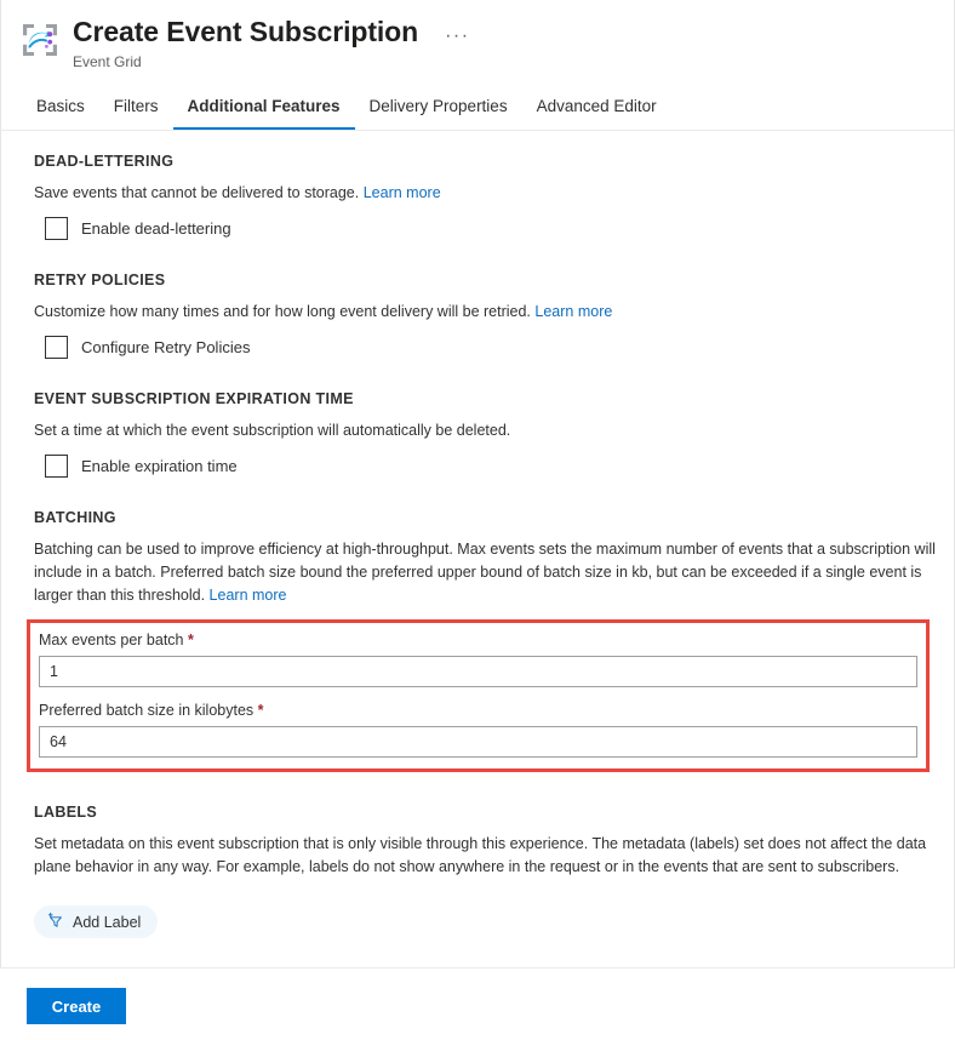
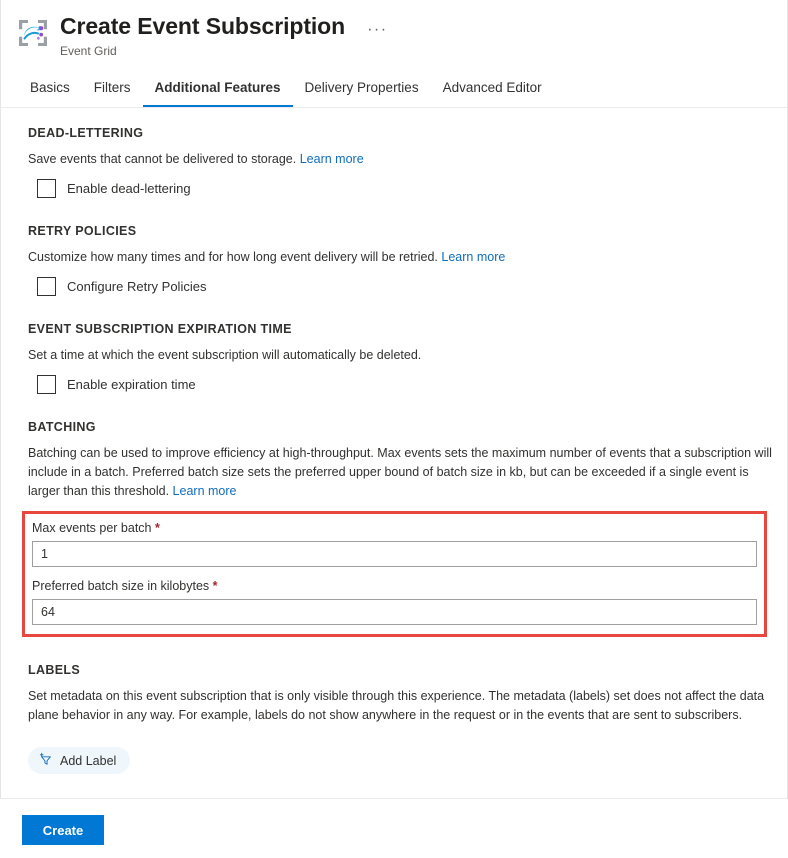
  Create Event Subscription
  Event Grid
  ···
  Basics
  Filters
  Additional Features
  Delivery Properties
  Advanced Editor
  DEAD-LETTERING
  Save events that cannot be delivered to storage. Learn more
  Enable dead-lettering
  RETRY POLICIES
  Customize how many times and for how long event delivery will be retried. Learn more
  Configure Retry Policies
  EVENT SUBSCRIPTION EXPIRATION TIME
  Set a time at which the event subscription will automatically be deleted.
  Enable expiration time
  BATCHING
- Batching can be used to improve efficiency at high-throughput. Max events sets the maximum number of events that a subscription will include in a batch. Preferred batch size bound the preferred upper bound of batch size in kb, but can be exceeded if a single event is larger than this threshold. Learn more
+ Batching can be used to improve efficiency at high-throughput. Max events sets the maximum number of events that a subscription will include in a batch. Preferred batch size sets the preferred upper bound of batch size in kb, but can be exceeded if a single event is larger than this threshold. Learn more
  Max events per batch *
  1
  Preferred batch size in kilobytes *
  64
  LABELS
  Set metadata on this event subscription that is only visible through this experience. The metadata (labels) set does not affect the data plane behavior in any way. For example, labels do not show anywhere in the request or in the events that are sent to subscribers.
  Add Label
  Create
